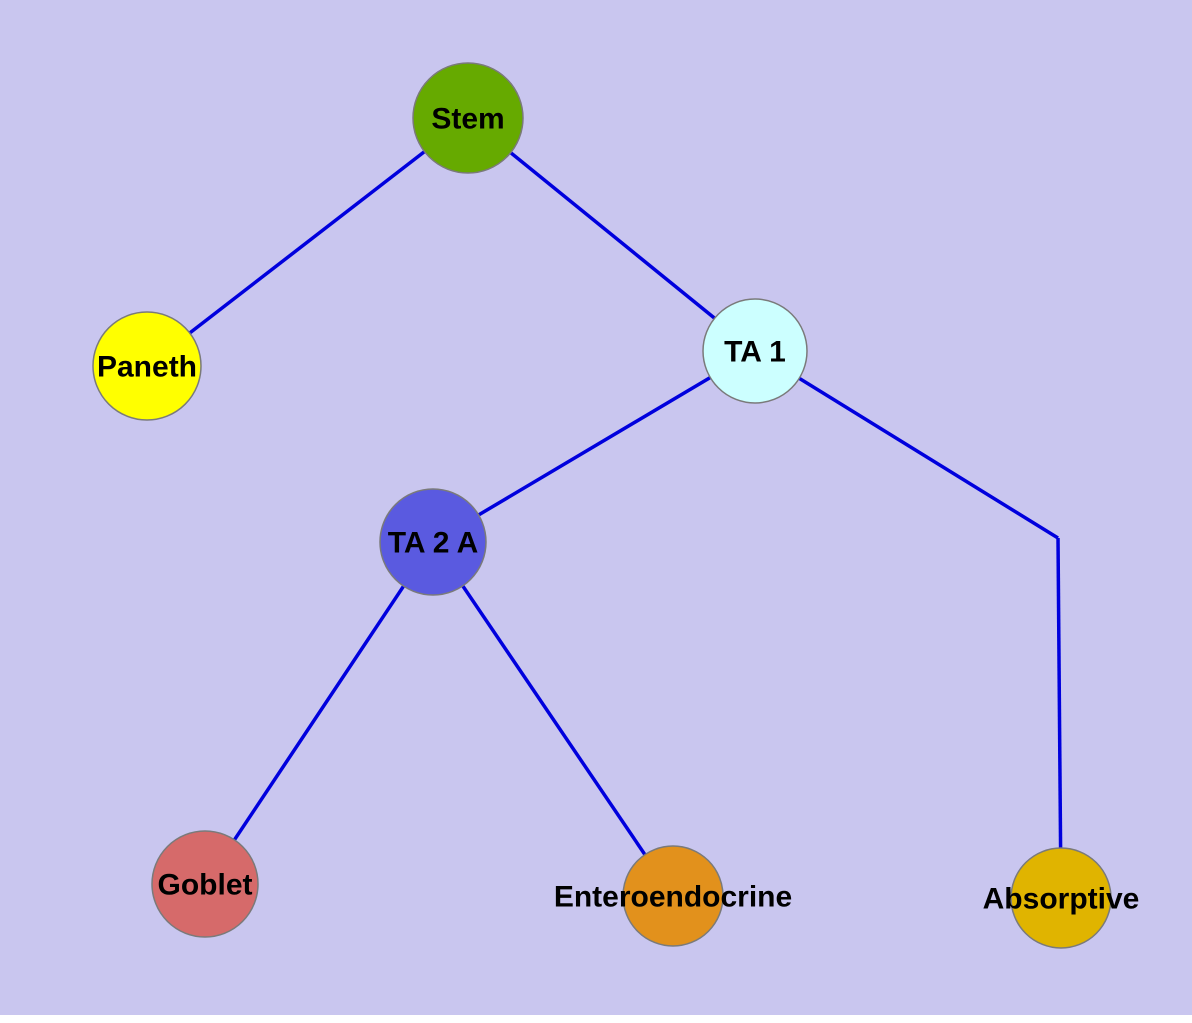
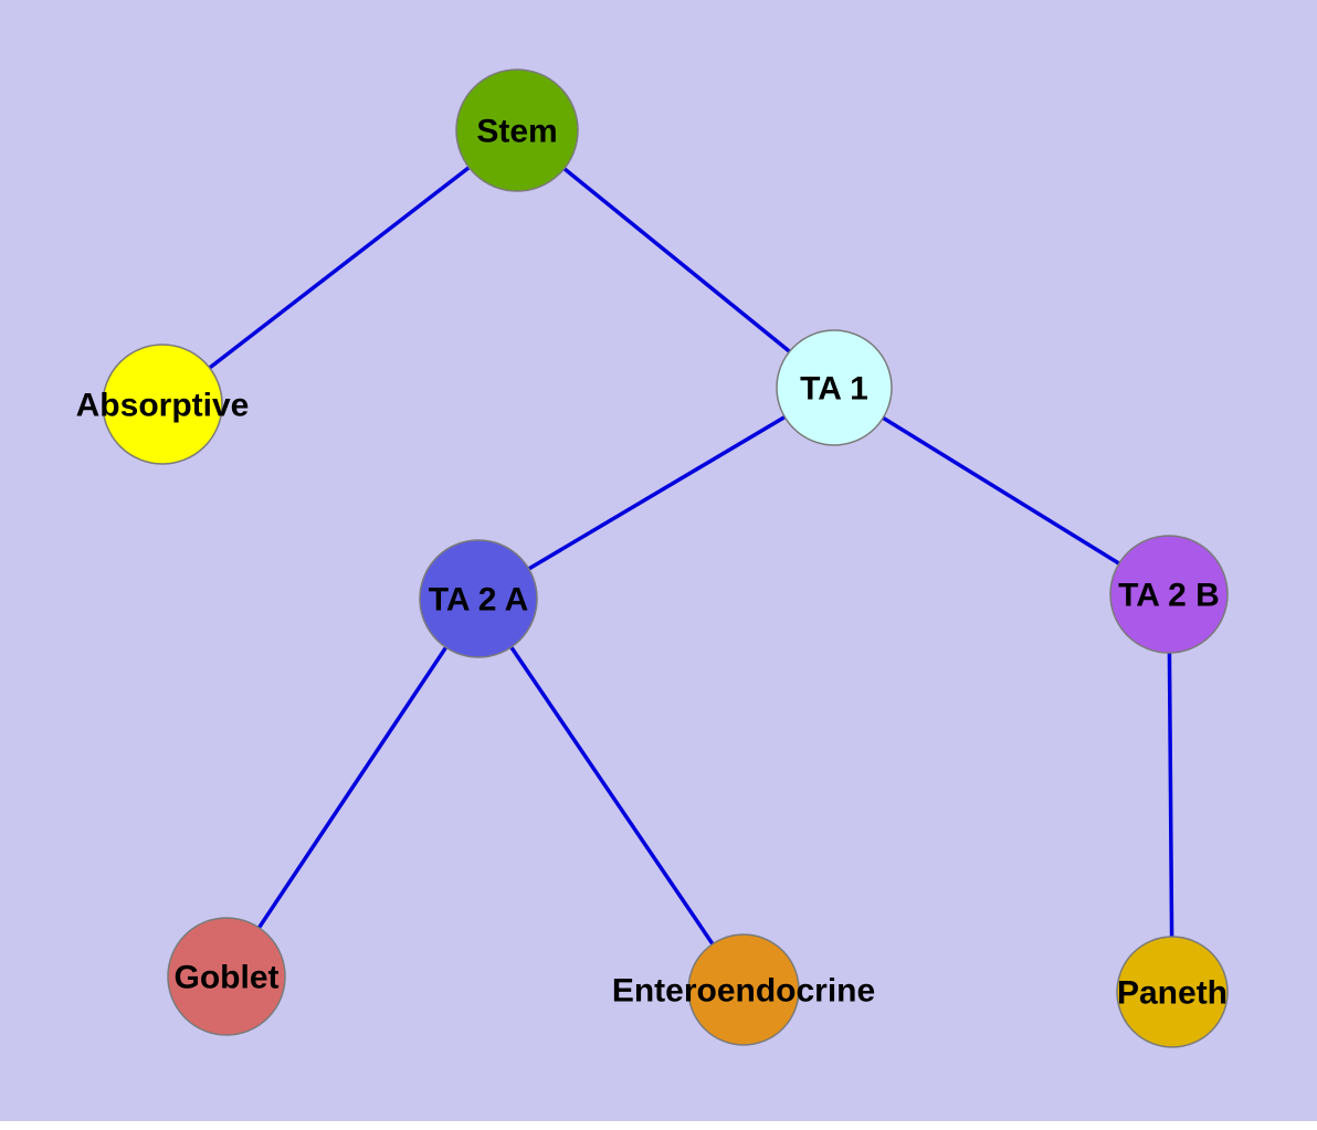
  Stem
- Paneth
+ Absorptive
  TA 1
  TA 2 A
+ TA 2 B
  Goblet
  Enteroendocrine
- Absorptive
+ Paneth
